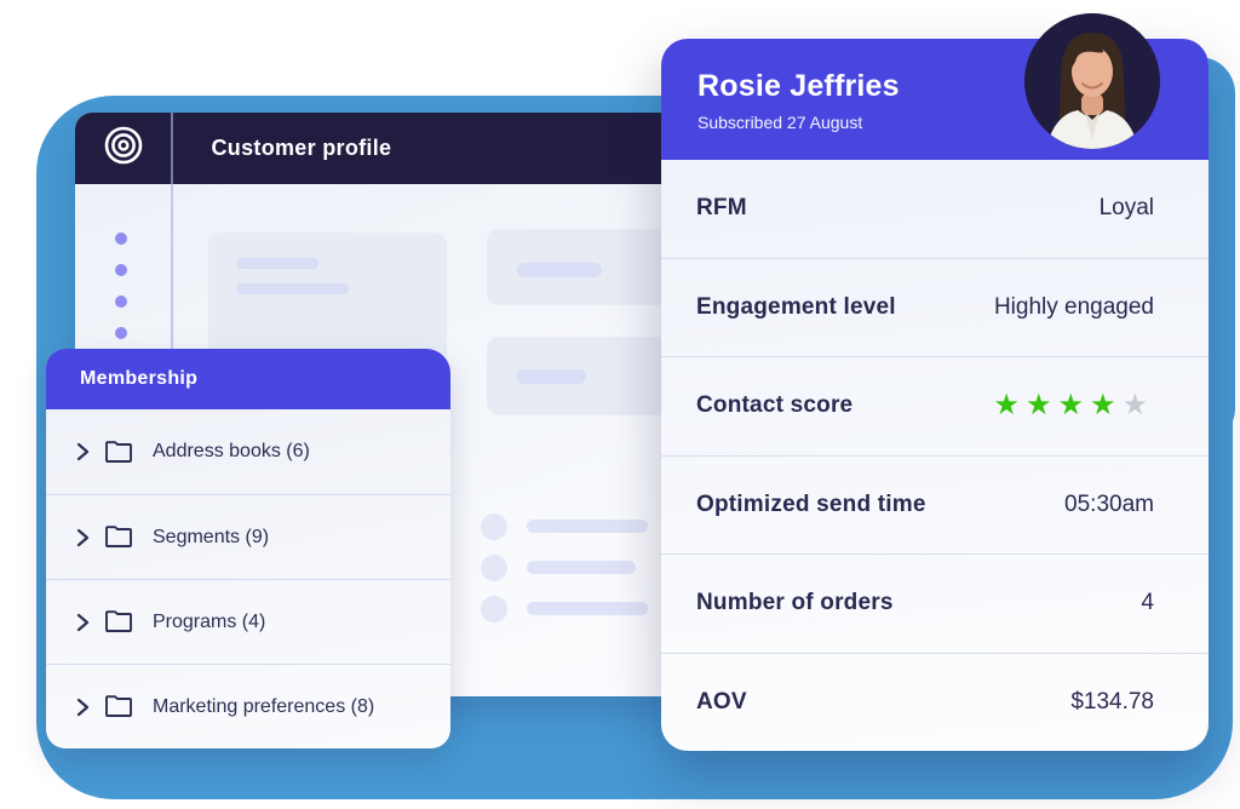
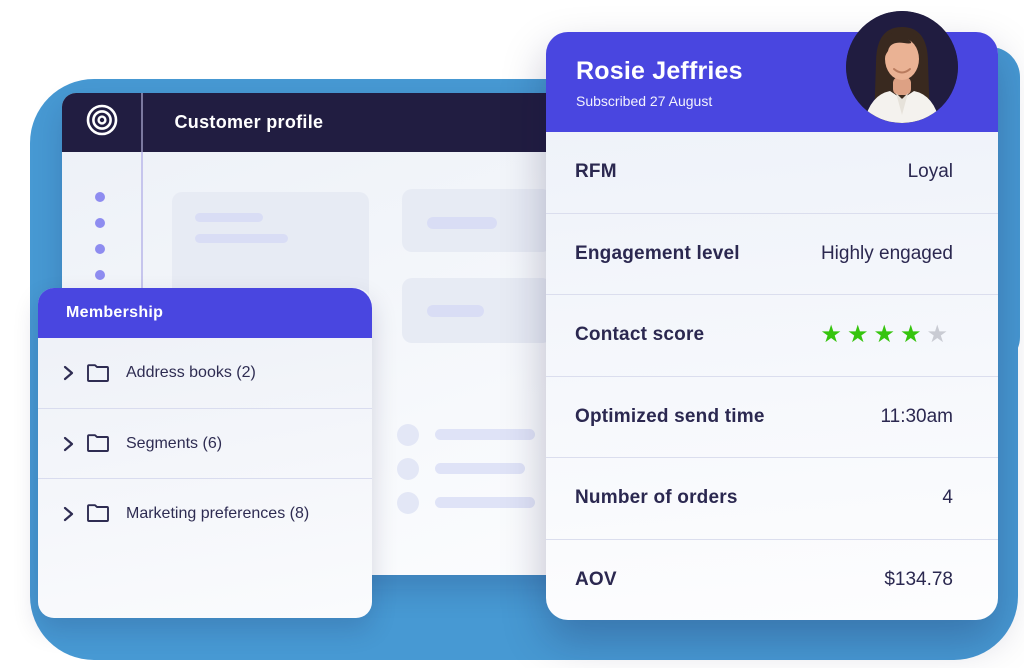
  Customer profile
  Membership
- Address books (6)
+ Address books (2)
- Segments (9)
+ Segments (6)
- Programs (4)
  Marketing preferences (8)
  Rosie Jeffries
  Subscribed 27 August
  RFM
  Loyal
  Engagement level
  Highly engaged
  Contact score
  ★★★★★
  Optimized send time
- 05:30am
+ 11:30am
  Number of orders
  4
  AOV
  $134.78
